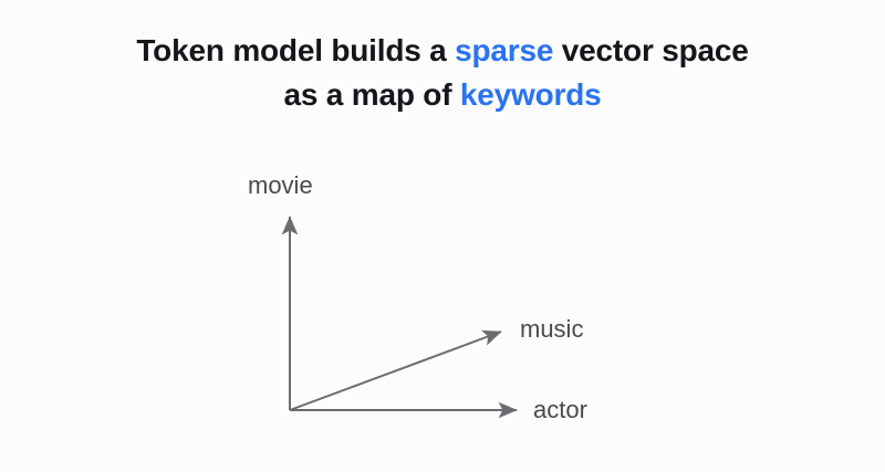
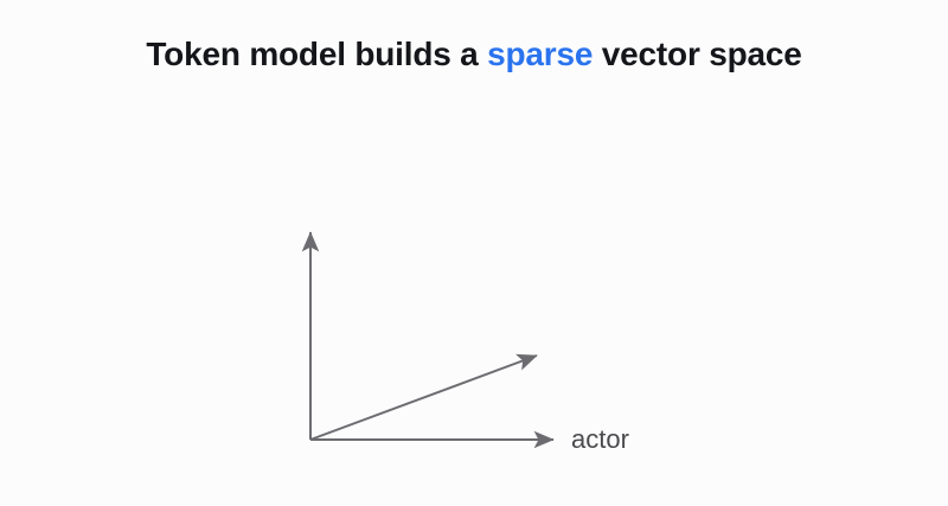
  Token model builds a sparse vector space
- as a map of keywords
- movie
- music
  actor
